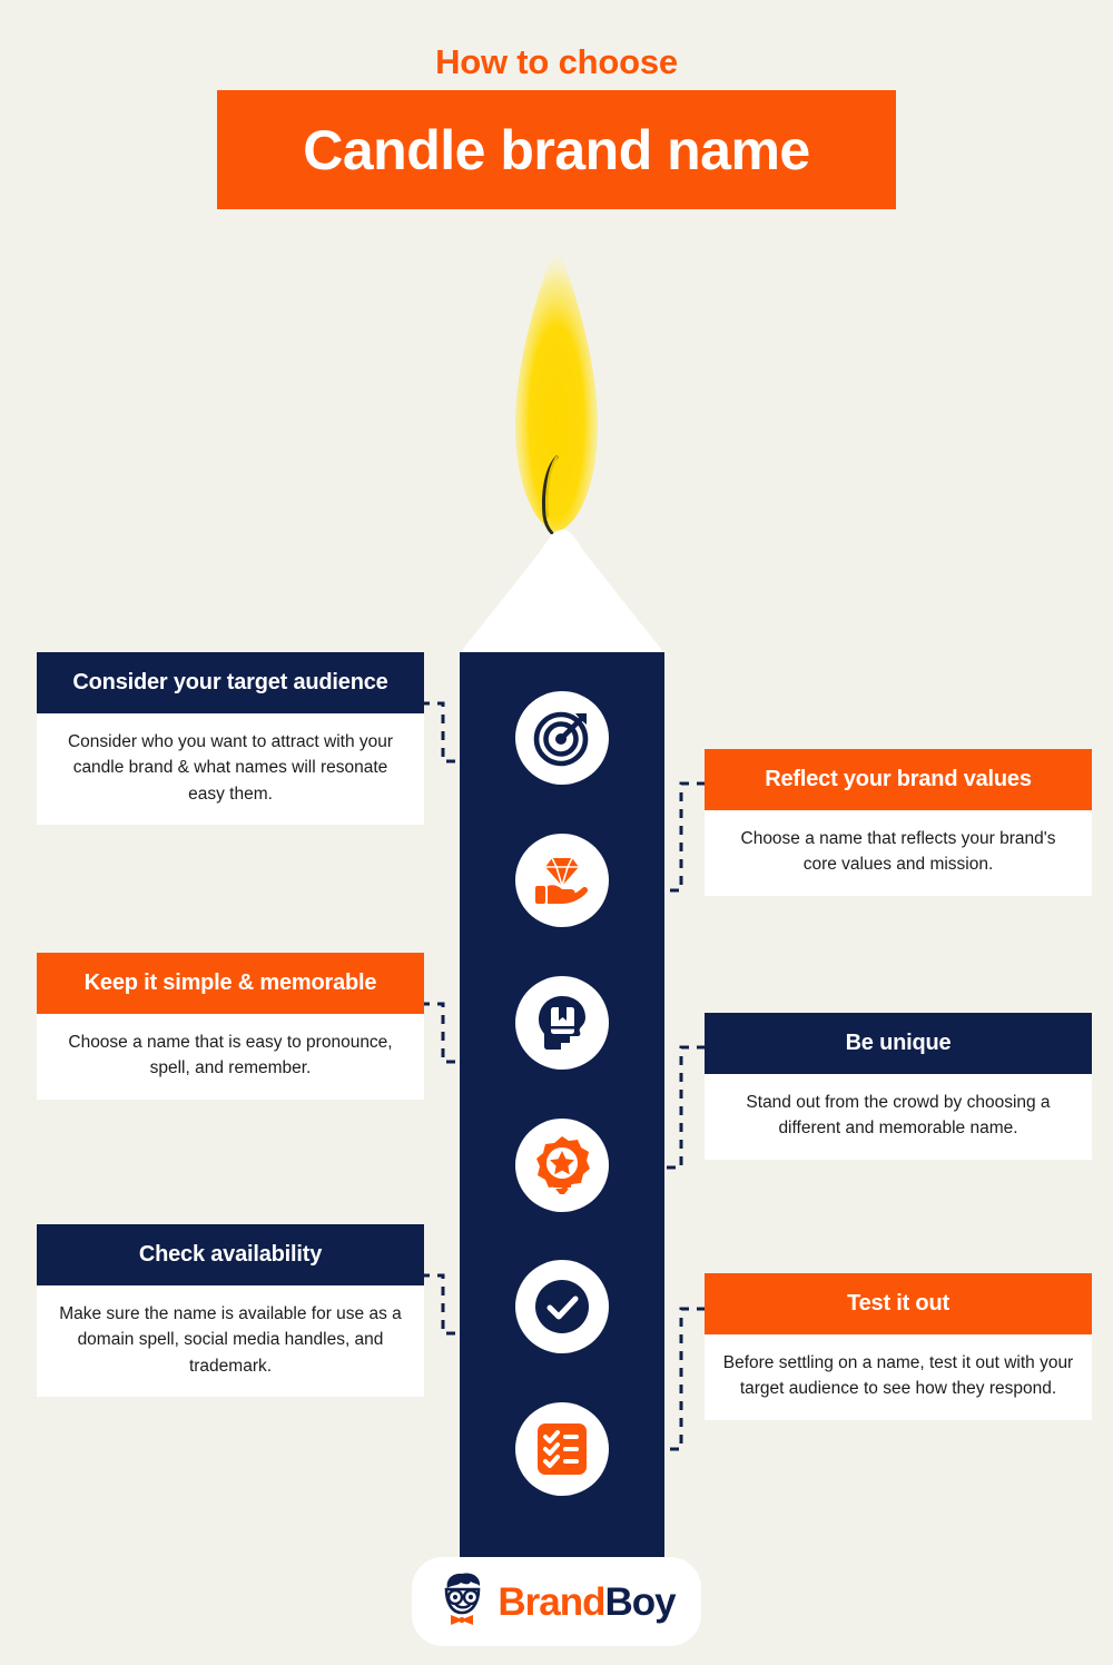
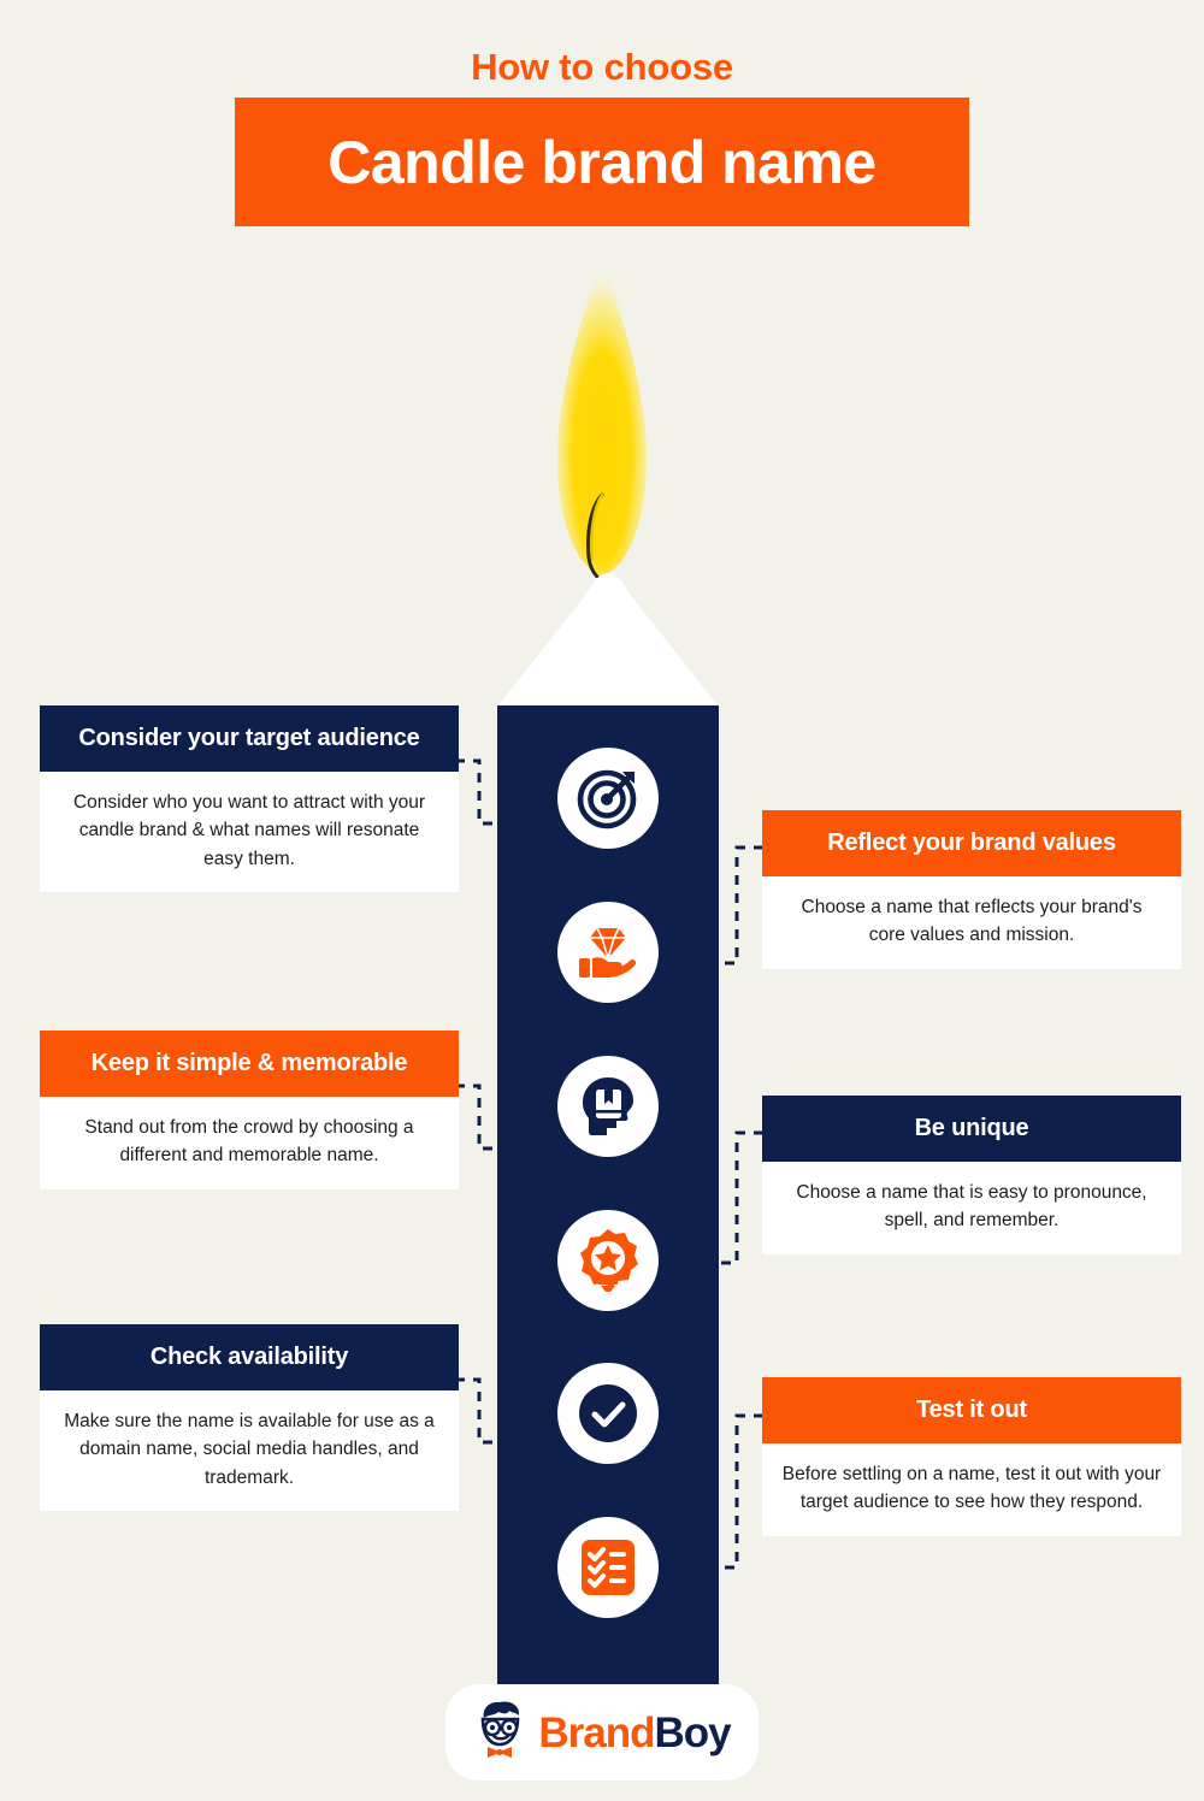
  How to choose
  Candle brand name
  BrandBoy
  Consider your target audience
  Consider who you want to attract with your candle brand & what names will resonate easy them.
  Reflect your brand values
  Choose a name that reflects your brand's core values and mission.
  Keep it simple & memorable
- Choose a name that is easy to pronounce, spell, and remember.
+ Stand out from the crowd by choosing a different and memorable name.
  Be unique
- Stand out from the crowd by choosing a different and memorable name.
+ Choose a name that is easy to pronounce, spell, and remember.
  Check availability
- Make sure the name is available for use as a domain spell, social media handles, and trademark.
+ Make sure the name is available for use as a domain name, social media handles, and trademark.
  Test it out
  Before settling on a name, test it out with your target audience to see how they respond.
